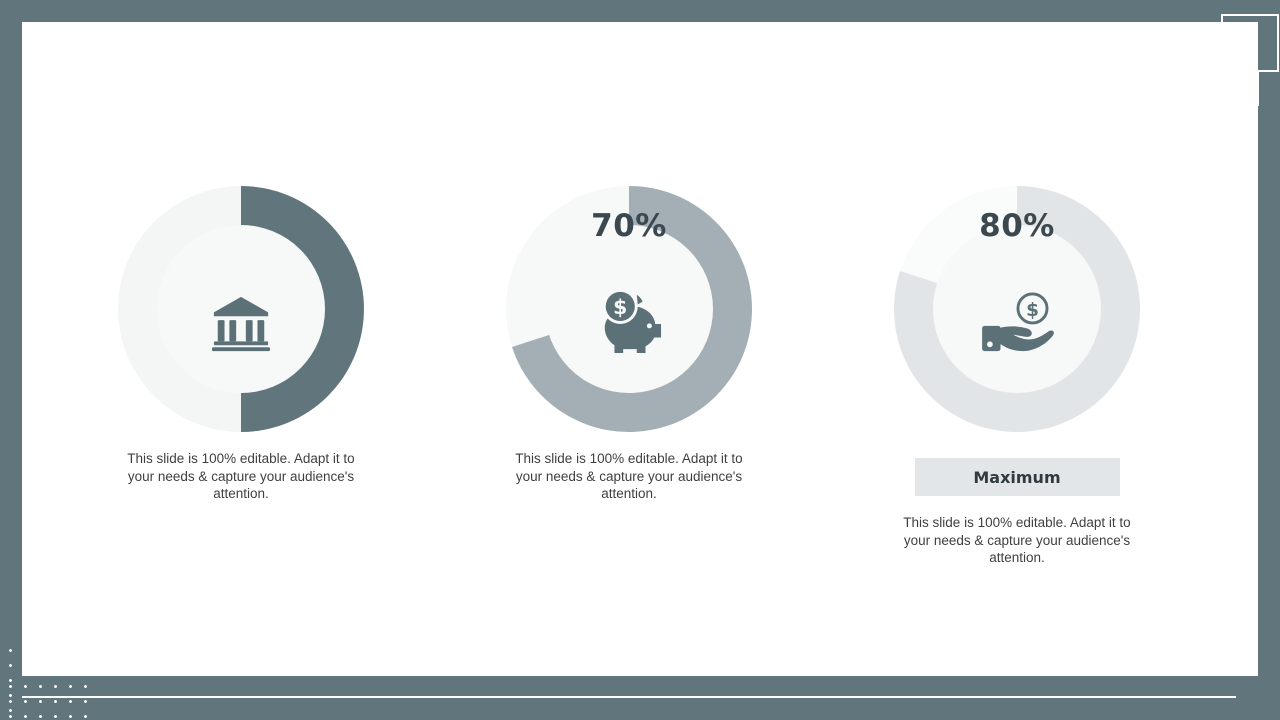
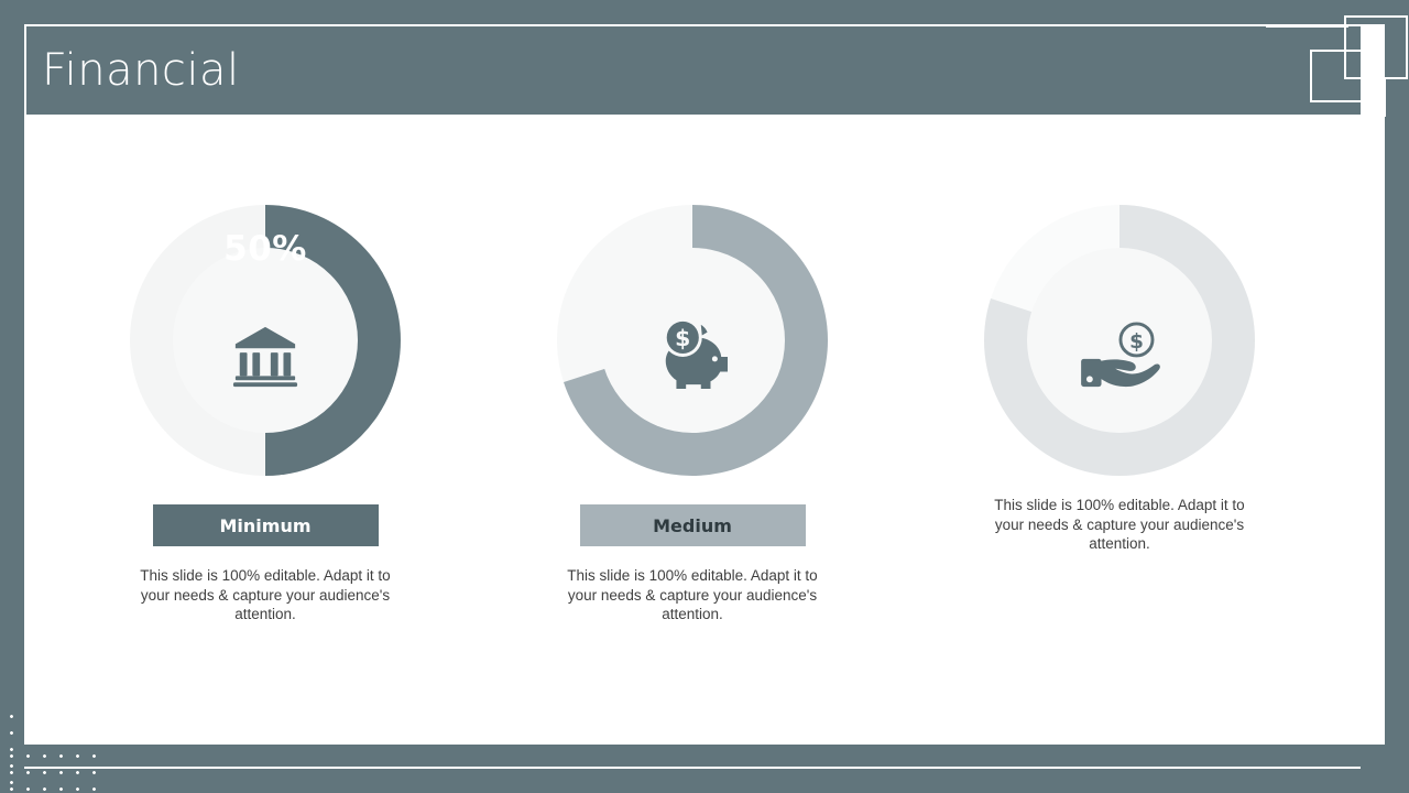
+ Financial
+ 50%
+ Minimum
  This slide is 100% editable. Adapt it to your needs & capture your audience's attention.
- 70%
  $
+ Medium
  This slide is 100% editable. Adapt it to your needs & capture your audience's attention.
- 80%
  $
- Maximum
  This slide is 100% editable. Adapt it to your needs & capture your audience's attention.
